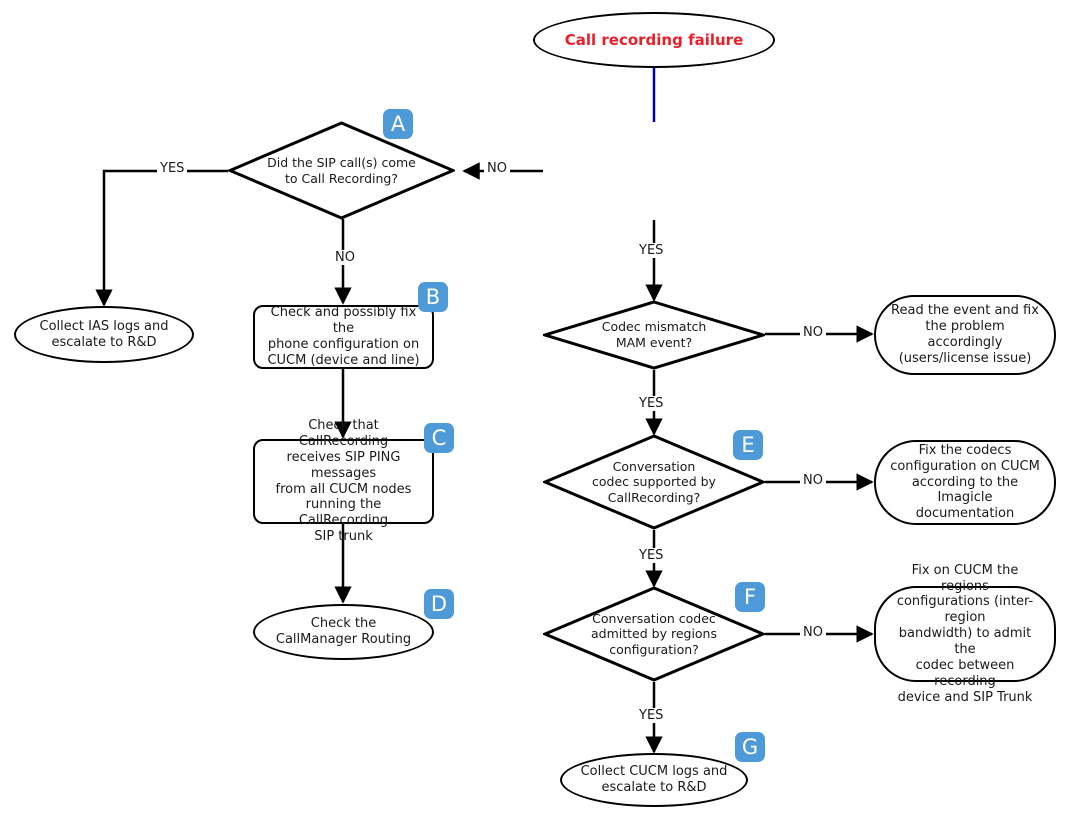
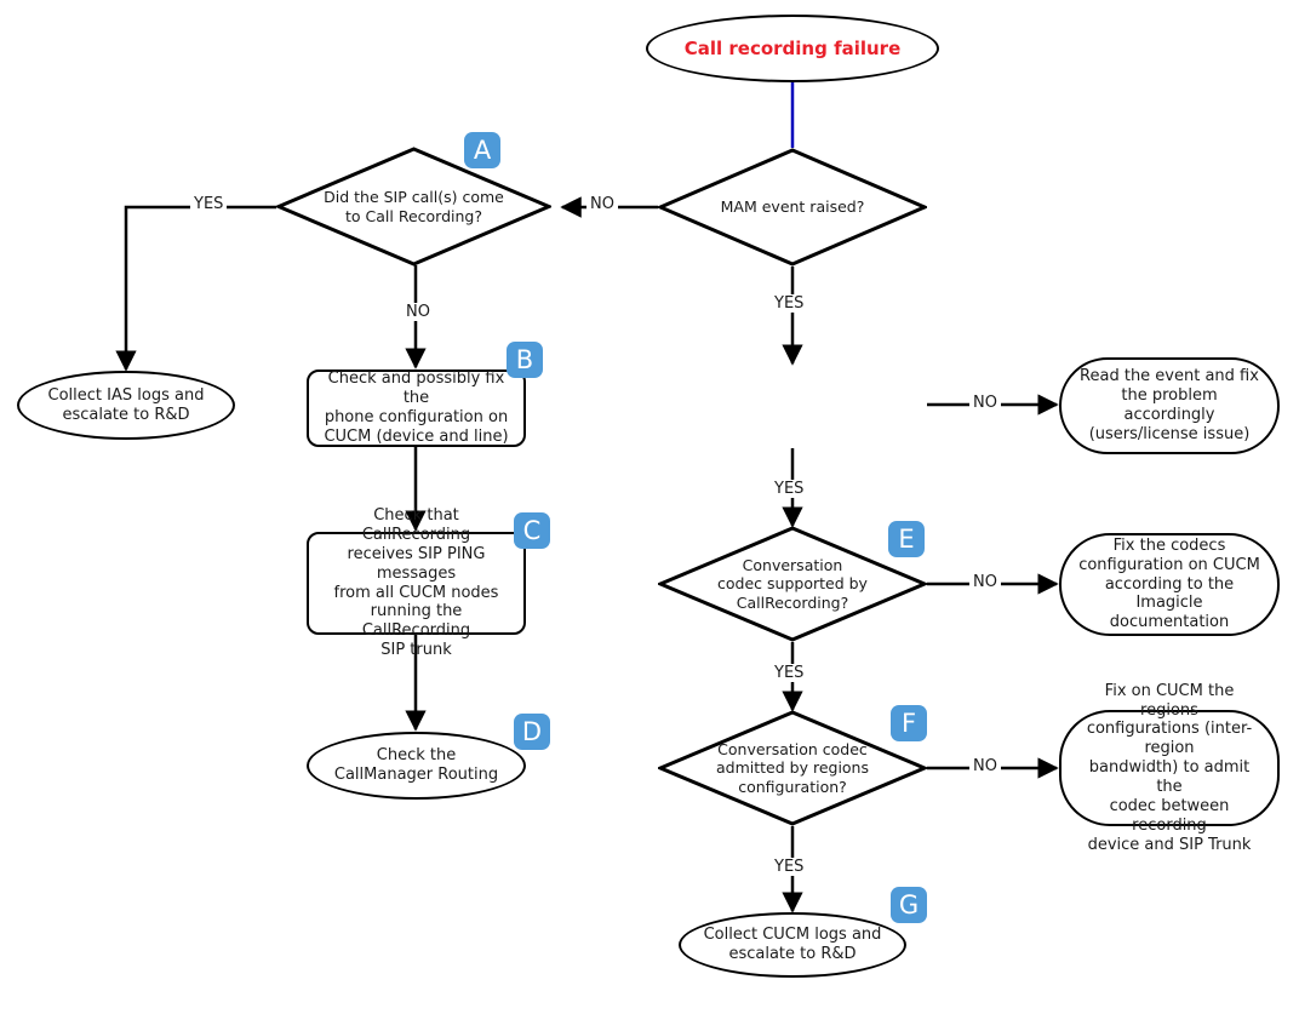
  Call recording failure
+ MAM event raised?
  Did the SIP call(s) come
  to Call Recording?
  A
  Collect IAS logs and
  escalate to R&D
  Check and possibly fix the
  phone configuration on
  CUCM (device and line)
  B
  Check that CallRecording
  receives SIP PING messages
  from all CUCM nodes
  running the CallRecording
  SIP trunk
  C
  Check the
  CallManager Routing
  D
- Codec mismatch
- MAM event?
  Read the event and fix
  the problem accordingly
  (users/license issue)
  Conversation
  codec supported by
  CallRecording?
  E
  Fix the codecs
  configuration on CUCM
  according to the Imagicle
  documentation
  Conversation codec
  admitted by regions
  configuration?
  F
  Fix on CUCM the regions
  configurations (inter-region
  bandwidth) to admit the
  codec between recording
  device and SIP Trunk
  Collect CUCM logs and
  escalate to R&D
  G
  NO
  YES
  YES
  NO
  NO
  YES
  NO
  YES
  NO
  YES
